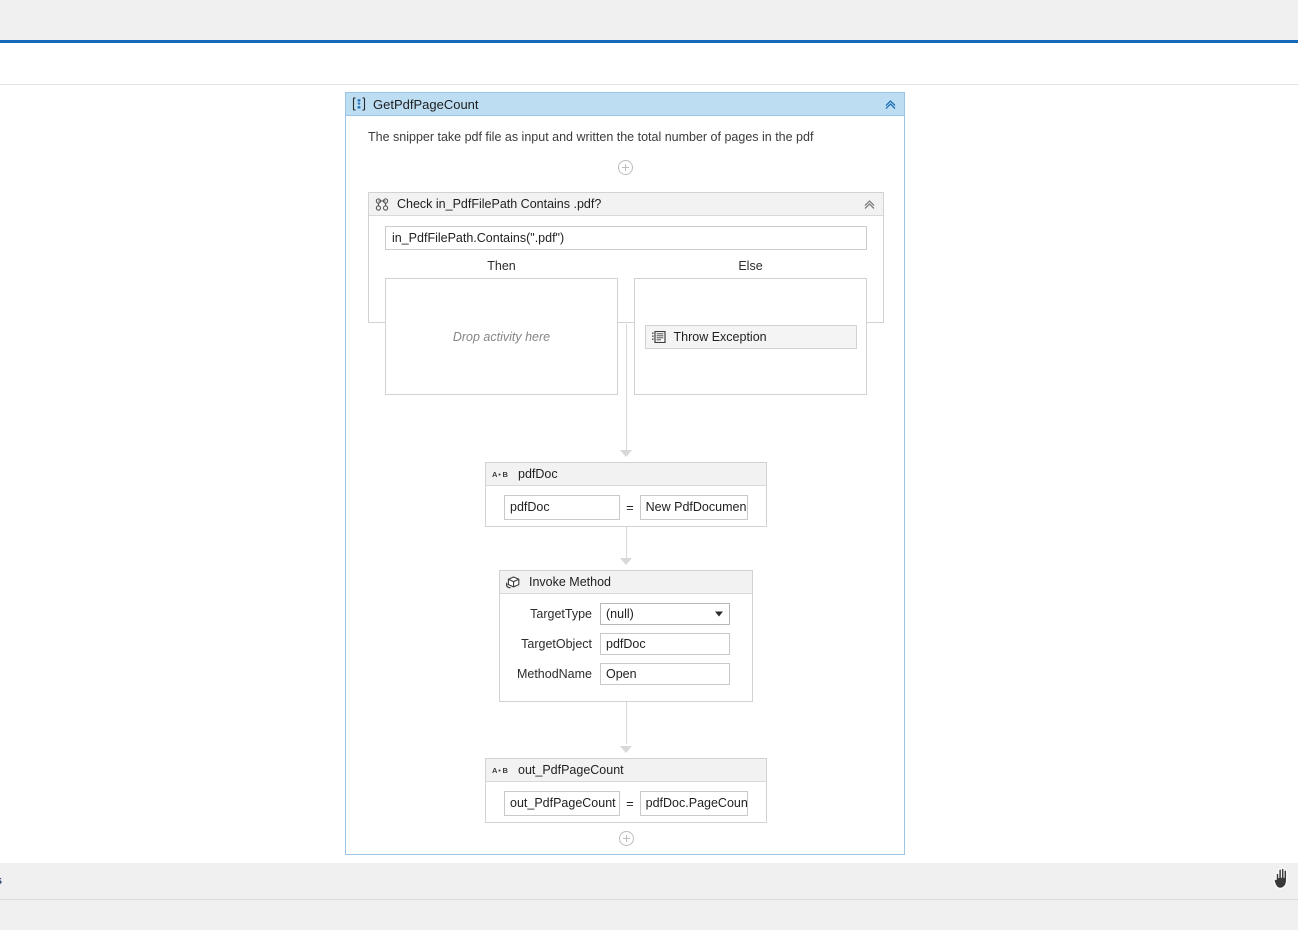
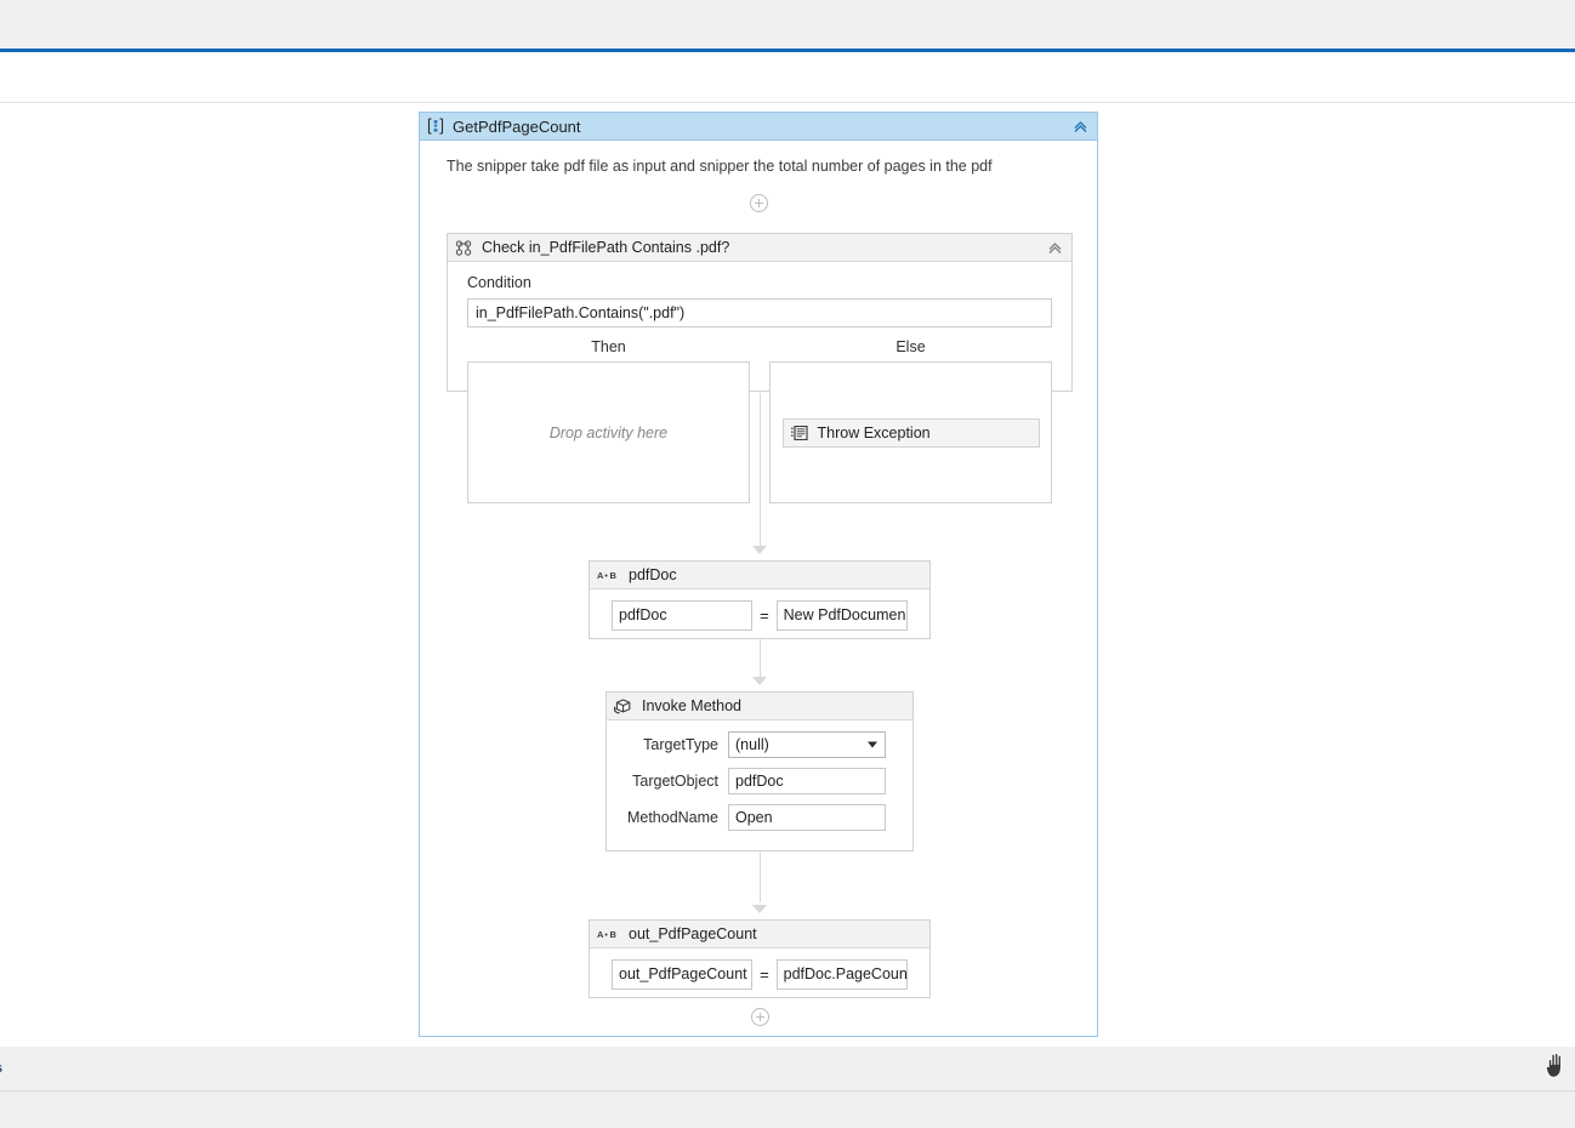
  GetPdfPageCount
- The snipper take pdf file as input and written the total number of pages in the pdf
+ The snipper take pdf file as input and snipper the total number of pages in the pdf
  Check in_PdfFilePath Contains .pdf?
+ Condition
  in_PdfFilePath.Contains(".pdf")
  Then
  Drop activity here
  Else
  Throw Exception
  A
  •
  B
  pdfDoc
  pdfDoc
  =
  New PdfDocumen
  Invoke Method
  TargetType
  (null)
  TargetObject
  pdfDoc
  MethodName
  Open
  A
  •
  B
  out_PdfPageCount
  out_PdfPageCount
  =
  pdfDoc.PageCoun
